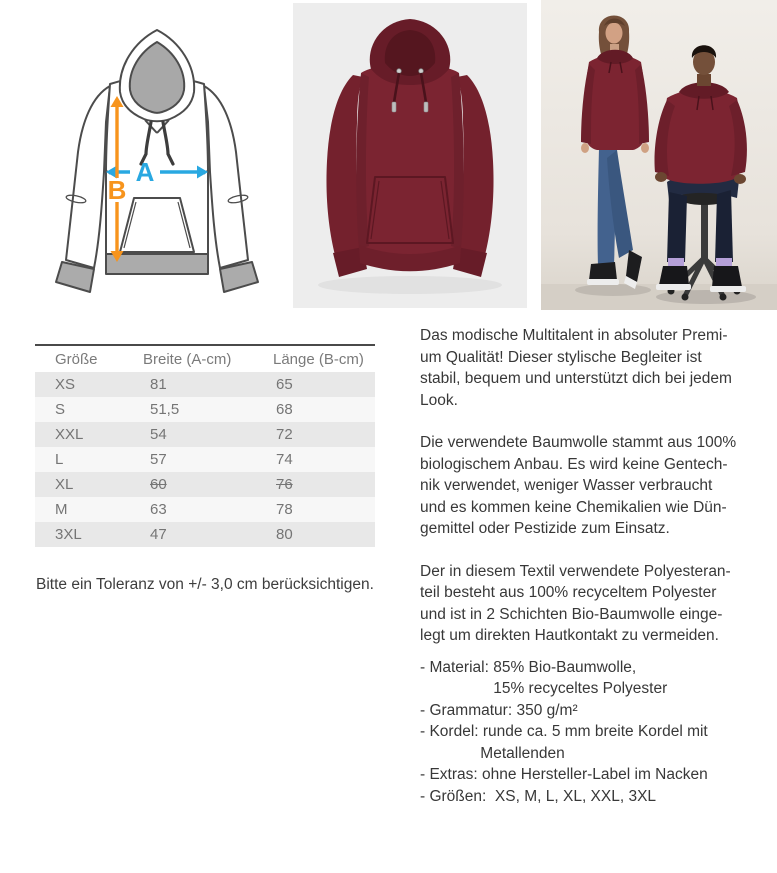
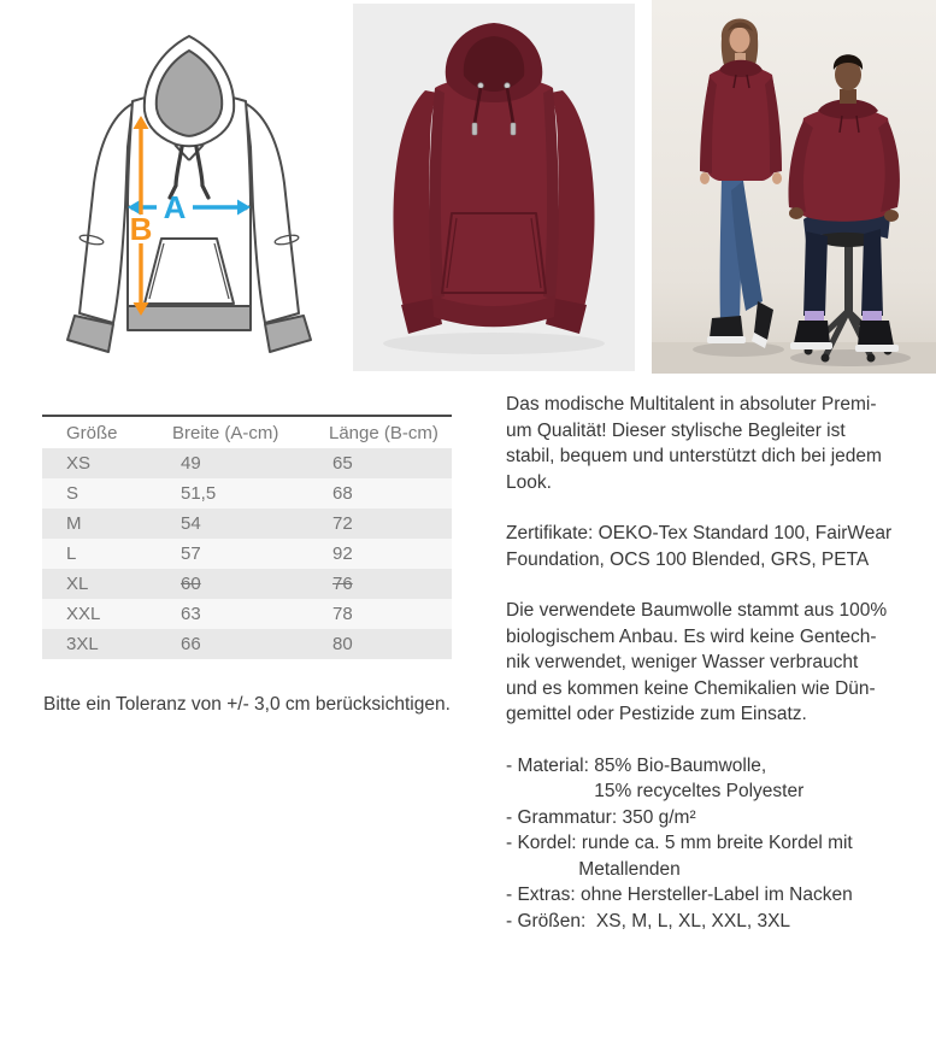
  A
  B
  Größe	Breite (A-cm)	Länge (B-cm)
- XS	81	65
+ XS	49	65
  S	51,5	68
- XXL	54	72
+ M	54	72
- L	57	74
+ L	57	92
  XL	60	76
- M	63	78
+ XXL	63	78
- 3XL	47	80
+ 3XL	66	80
  Bitte ein Toleranz von +/- 3,0 cm berücksichtigen.
  Das modische Multitalent in absoluter Premi-
  um Qualität! Dieser stylische Begleiter ist
  stabil, bequem und unterstützt dich bei jedem
  Look.
+ Zertifikate: OEKO-Tex Standard 100, FairWear
+ Foundation, OCS 100 Blended, GRS, PETA
  Die verwendete Baumwolle stammt aus 100%
  biologischem Anbau. Es wird keine Gentech-
  nik verwendet, weniger Wasser verbraucht
  und es kommen keine Chemikalien wie Dün-
  gemittel oder Pestizide zum Einsatz.
- Der in diesem Textil verwendete Polyesteran-
- teil besteht aus 100% recyceltem Polyester
- und ist in 2 Schichten Bio-Baumwolle einge-
- legt um direkten Hautkontakt zu vermeiden.
  - Material: 85% Bio-Baumwolle,
  15% recyceltes Polyester
  - Grammatur: 350 g/m²
  - Kordel: runde ca. 5 mm breite Kordel mit
  Metallenden
  - Extras: ohne Hersteller-Label im Nacken
  - Größen: XS, M, L, XL, XXL, 3XL
